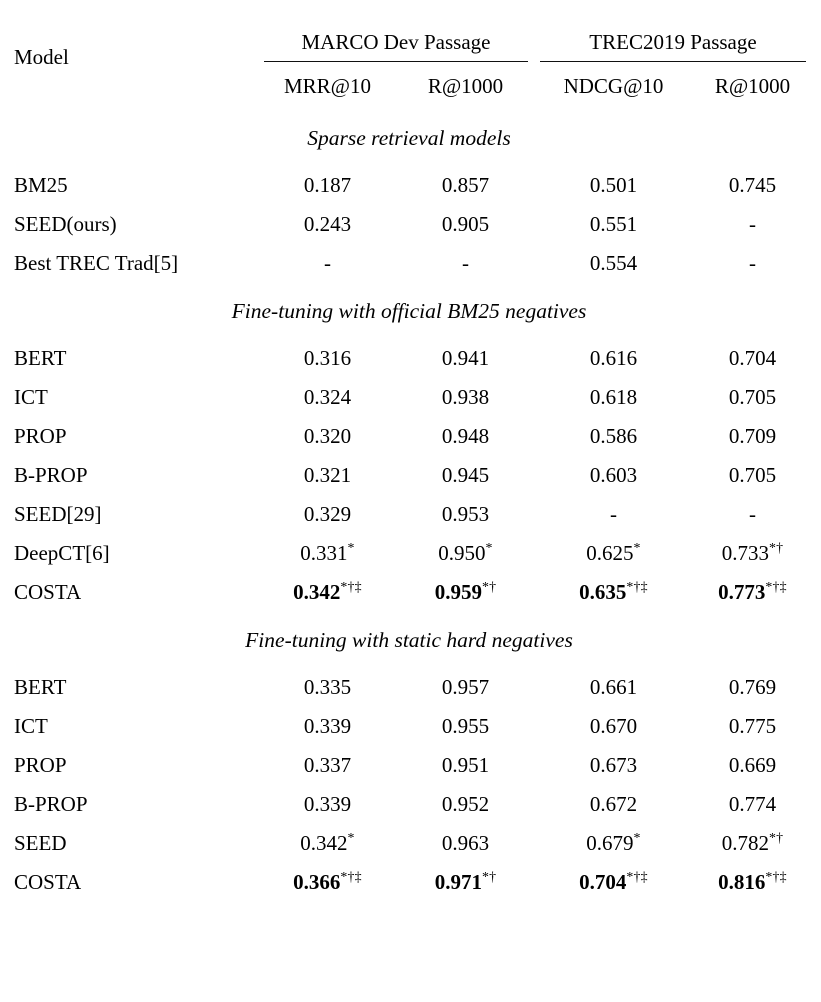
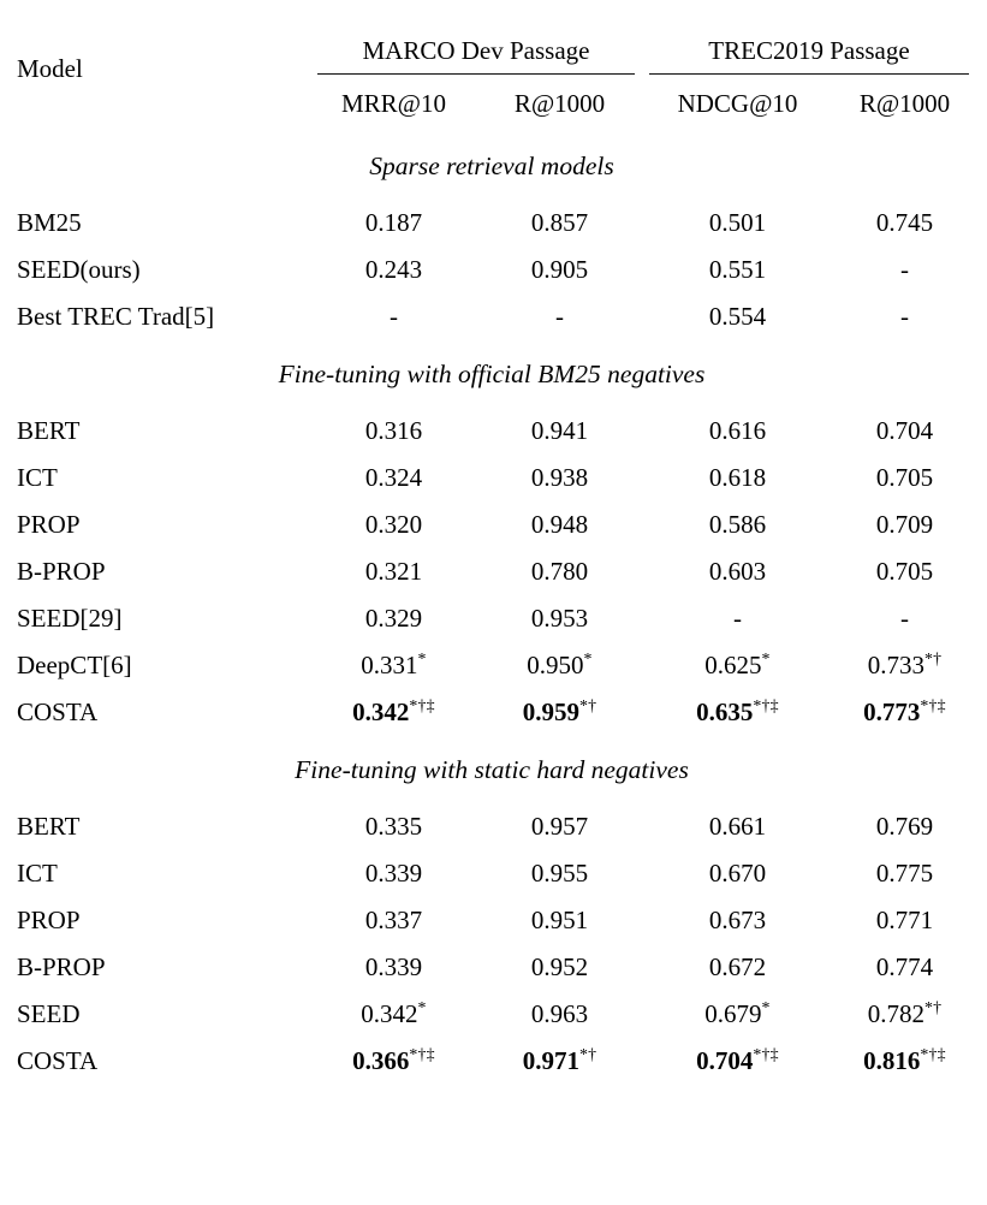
  Model	MARCO Dev Passage	TREC2019 Passage
  MRR@10	R@1000	NDCG@10	R@1000
  Sparse retrieval models
  BM25	0.187	0.857	0.501	0.745
  SEED(ours)	0.243	0.905	0.551	-
  Best TREC Trad[5]	-	-	0.554	-
  Fine-tuning with official BM25 negatives
  BERT	0.316	0.941	0.616	0.704
  ICT	0.324	0.938	0.618	0.705
  PROP	0.320	0.948	0.586	0.709
- B-PROP	0.321	0.945	0.603	0.705
+ B-PROP	0.321	0.780	0.603	0.705
  SEED[29]	0.329	0.953	-	-
  DeepCT[6]	0.331*	0.950*	0.625*	0.733*†
  COSTA	0.342*†‡	0.959*†	0.635*†‡	0.773*†‡
  Fine-tuning with static hard negatives
  BERT	0.335	0.957	0.661	0.769
  ICT	0.339	0.955	0.670	0.775
- PROP	0.337	0.951	0.673	0.669
+ PROP	0.337	0.951	0.673	0.771
  B-PROP	0.339	0.952	0.672	0.774
  SEED	0.342*	0.963	0.679*	0.782*†
  COSTA	0.366*†‡	0.971*†	0.704*†‡	0.816*†‡
